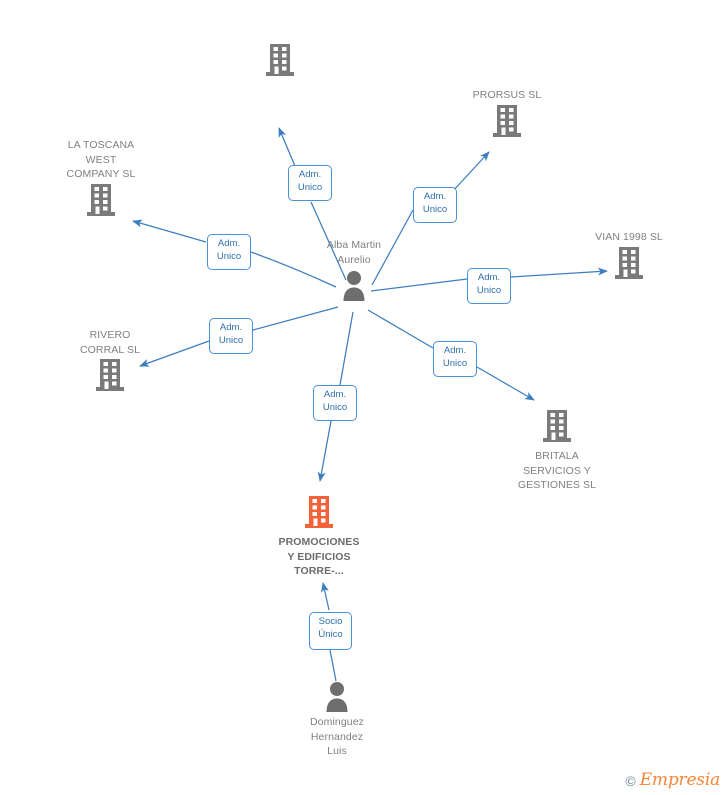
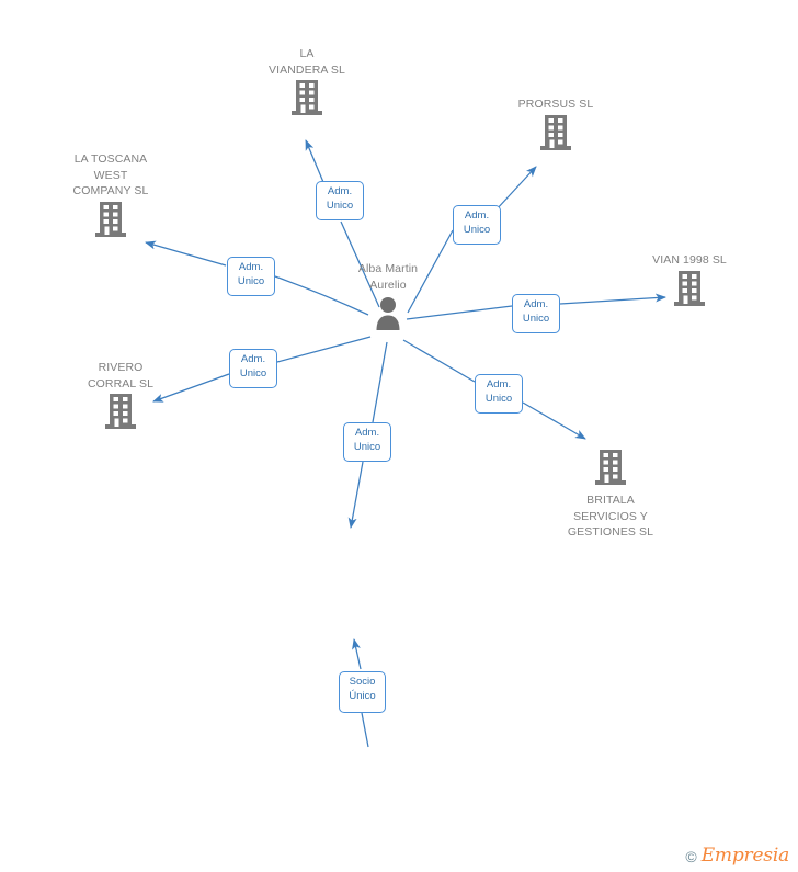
+ LA
+ VIANDERA SL
  PRORSUS SL
  LA TOSCANA
  WEST
  COMPANY SL
  VIAN 1998 SL
  RIVERO
  CORRAL SL
  BRITALA
  SERVICIOS Y
  GESTIONES SL
- PROMOCIONES
- Y EDIFICIOS
- TORRE-...
  Alba Martin
  Aurelio
- Dominguez
- Hernandez
- Luis
  Adm.
  Unico
  Adm.
  Unico
  Adm.
  Unico
  Adm.
  Unico
  Adm.
  Unico
  Adm.
  Unico
  Adm.
  Unico
  Socio
  Único
  ©
  Empresia
